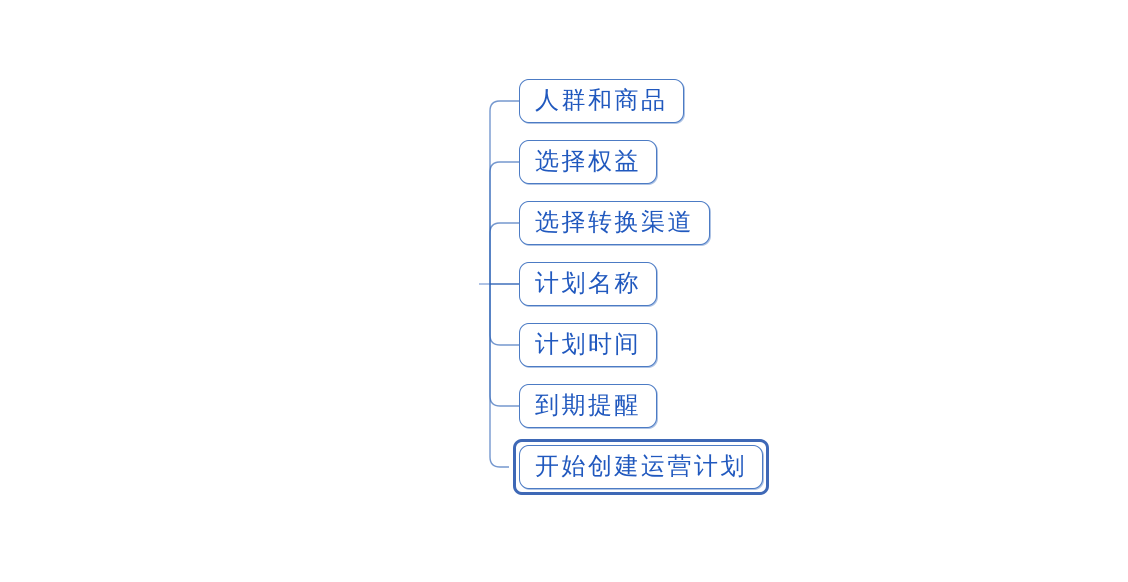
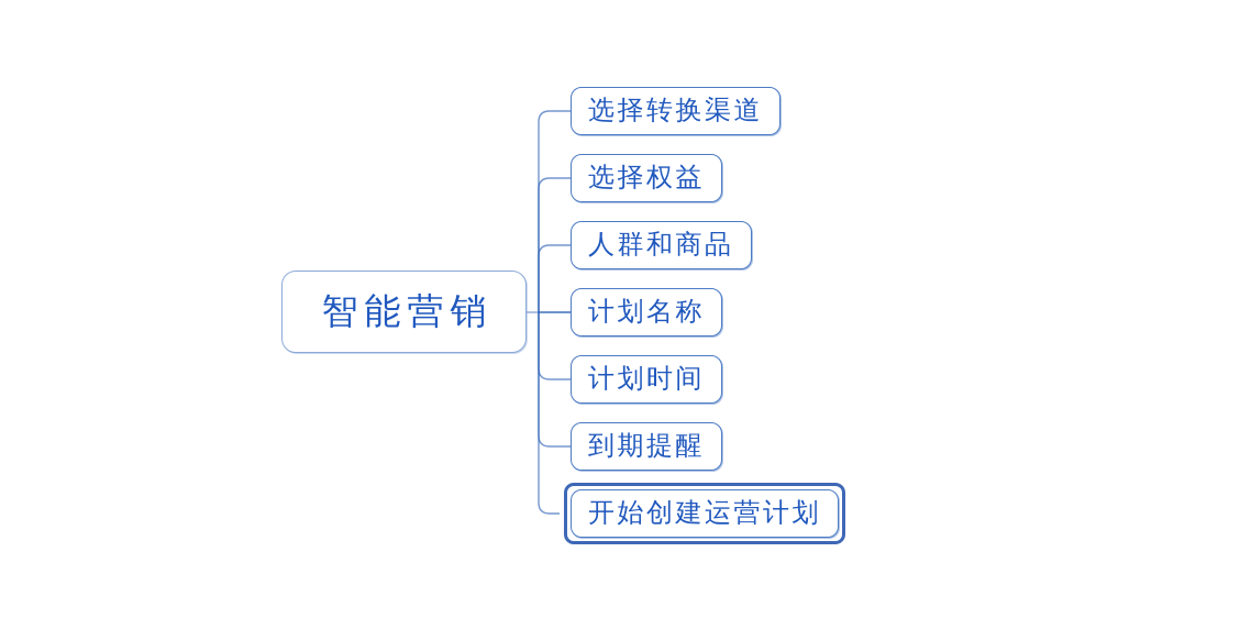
+ 智能营销
- 人群和商品
+ 选择转换渠道
  选择权益
- 选择转换渠道
+ 人群和商品
  计划名称
  计划时间
  到期提醒
  开始创建运营计划
